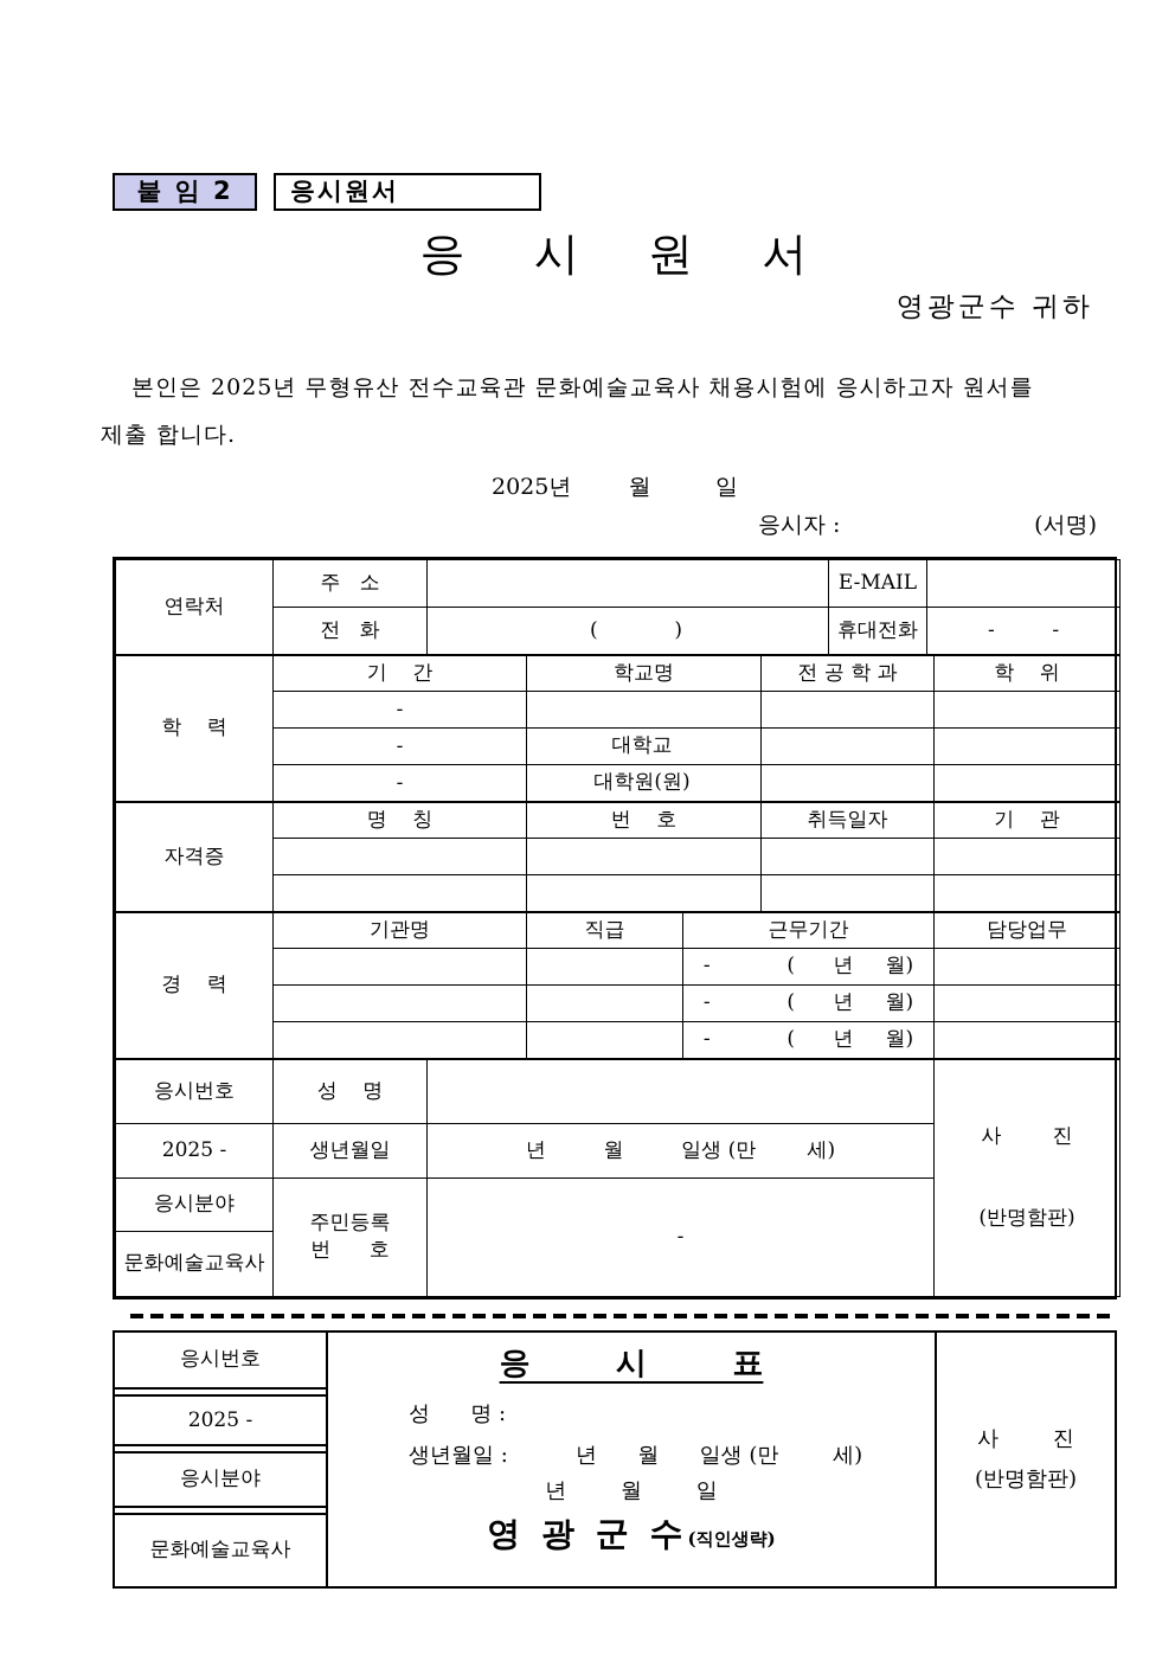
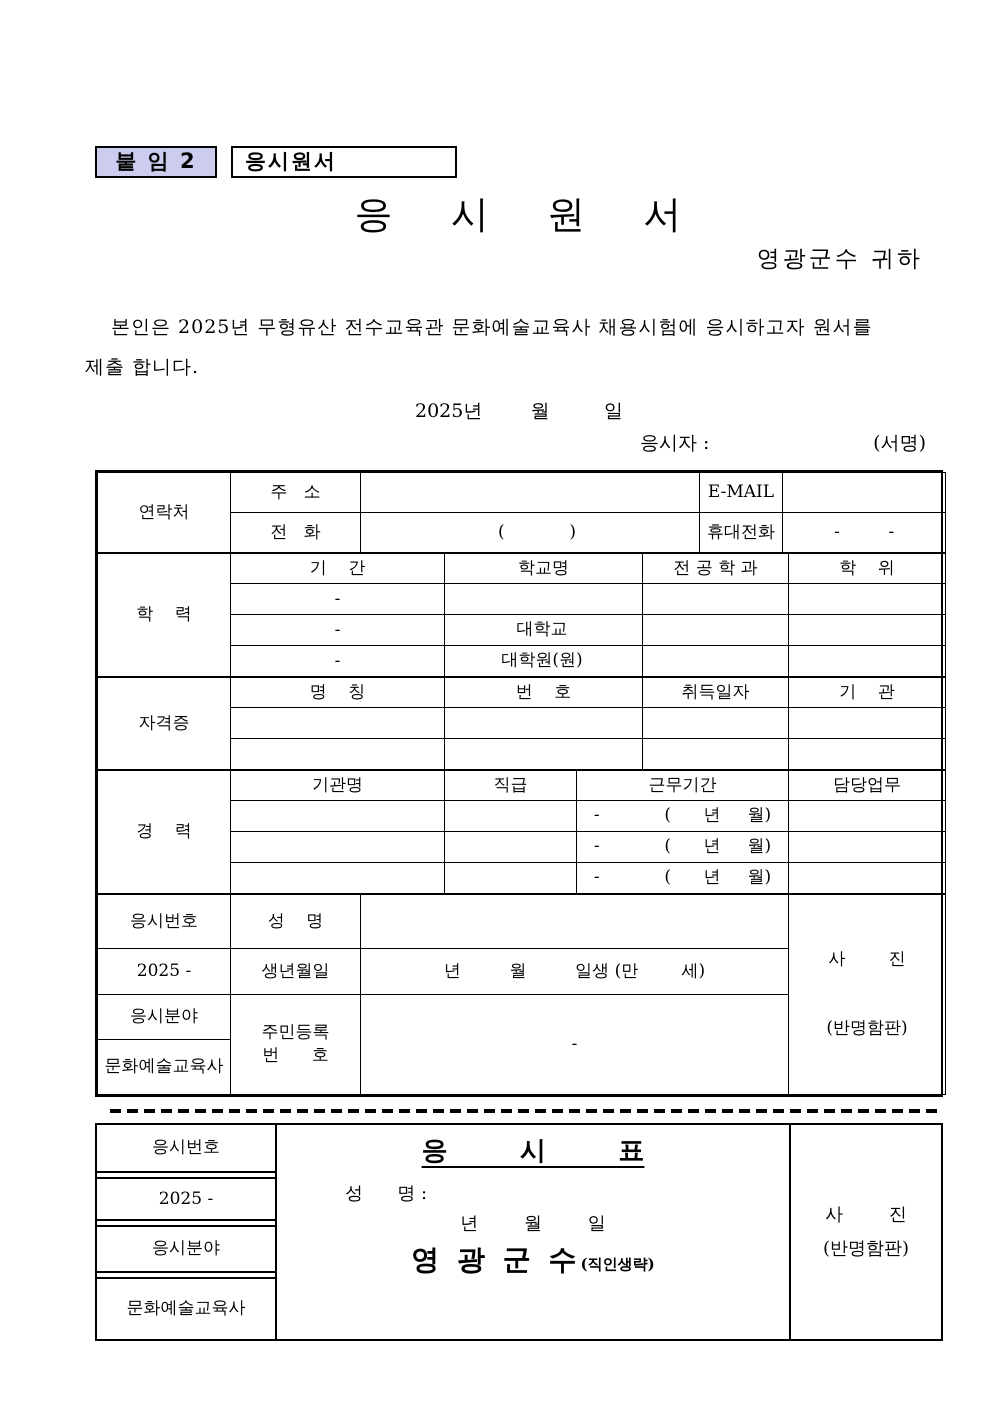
  붙 임 2
  응시원서
  응 시 원 서
  영광군수 귀하
  본인은 2025년 무형유산 전수교육관 문화예술교육사 채용시험에 응시하고자 원서를
  제출 합니다.
  2025년 월 일
  응시자 :
  (서명)
  연락처	주 소		E-MAIL
  전 화	( )	휴대전화	- -
  학 력	기 간	학교명	전 공 학 과	학 위
  -
  -	대학교
  -	대학원(원)
  자격증	명 칭	번 호	취득일자	기 관
  경 력	기관명	직급	근무기간	담당업무
  		- ( 년 월)
  		- ( 년 월)
  		- ( 년 월)
  응시번호	성 명		사 진 (반명함판)
  2025 -	생년월일	년 월 일생 (만 세)
  응시분야	주민등록 번 호	-
  문화예술교육사
  응시번호
  2025 -
  응시분야
  문화예술교육사
  응 시 표
  성 명 :
- 생년월일 : 년 월 일생 (만 세)
  년 월 일
  영 광 군 수(직인생략)
  사 진
  (반명함판)
